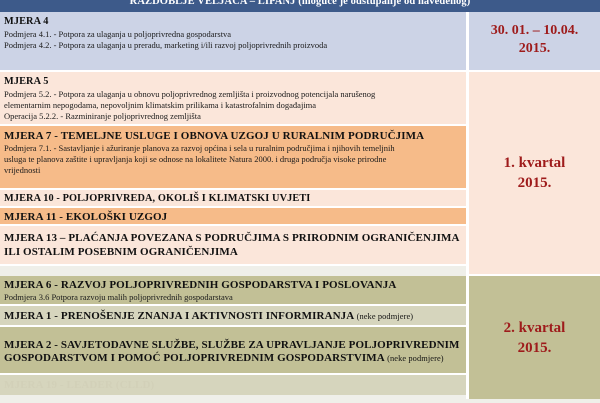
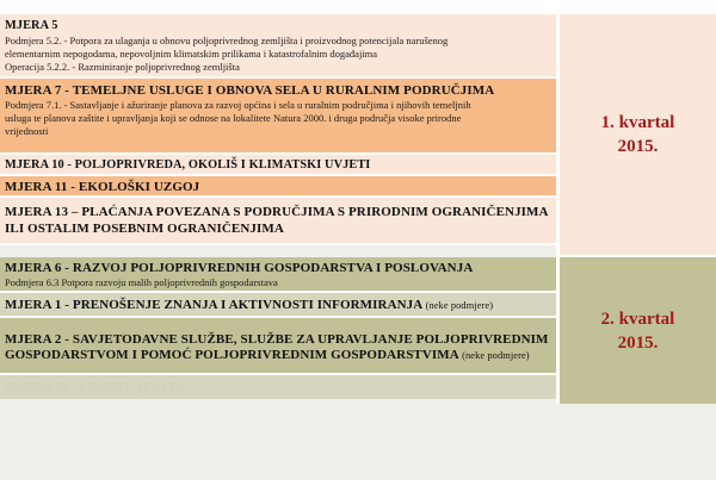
- RAZDOBLJE VELJAČA – LIPANJ (moguće je odstupanje od navedenog)
- MJERA 4 Podmjera 4.1. - Potpora za ulaganja u poljoprivredna gospodarstva Podmjera 4.2. - Potpora za ulaganja u preradu, marketing i/ili razvoj poljoprivrednih proizvoda	30. 01. – 10.04. 2015.
- MJERA 5 Podmjera 5.2. - Potpora za ulaganja u obnovu poljoprivrednog zemljišta i proizvodnog potencijala narušenog elementarnim nepogodama, nepovoljnim klimatskim prilikama i katastrofalnim događajima Operacija 5.2.2. - Razminiranje poljoprivrednog zemljišta MJERA 7 - TEMELJNE USLUGE I OBNOVA UZGOJ U RURALNIM PODRUČJIMA Podmjera 7.1. - Sastavljanje i ažuriranje planova za razvoj općina i sela u ruralnim područjima i njihovih temeljnih usluga te planova zaštite i upravljanja koji se odnose na lokalitete Natura 2000. i druga područja visoke prirodne vrijednosti MJERA 10 - POLJOPRIVREDA, OKOLIŠ I KLIMATSKI UVJETI MJERA 11 - EKOLOŠKI UZGOJ MJERA 13 – PLAĆANJA POVEZANA S PODRUČJIMA S PRIRODNIM OGRANIČENJIMA ILI OSTALIM POSEBNIM OGRANIČENJIMA	1. kvartal 2015.
+ MJERA 5 Podmjera 5.2. - Potpora za ulaganja u obnovu poljoprivrednog zemljišta i proizvodnog potencijala narušenog elementarnim nepogodama, nepovoljnim klimatskim prilikama i katastrofalnim događajima Operacija 5.2.2. - Razminiranje poljoprivrednog zemljišta MJERA 7 - TEMELJNE USLUGE I OBNOVA SELA U RURALNIM PODRUČJIMA Podmjera 7.1. - Sastavljanje i ažuriranje planova za razvoj općina i sela u ruralnim područjima i njihovih temeljnih usluga te planova zaštite i upravljanja koji se odnose na lokalitete Natura 2000. i druga područja visoke prirodne vrijednosti MJERA 10 - POLJOPRIVREDA, OKOLIŠ I KLIMATSKI UVJETI MJERA 11 - EKOLOŠKI UZGOJ MJERA 13 – PLAĆANJA POVEZANA S PODRUČJIMA S PRIRODNIM OGRANIČENJIMA ILI OSTALIM POSEBNIM OGRANIČENJIMA	1. kvartal 2015.
- MJERA 6 - RAZVOJ POLJOPRIVREDNIH GOSPODARSTVA I POSLOVANJA Podmjera 3.6 Potpora razvoju malih poljoprivrednih gospodarstava MJERA 1 - PRENOŠENJE ZNANJA I AKTIVNOSTI INFORMIRANJA (neke podmjere) MJERA 2 - SAVJETODAVNE SLUŽBE, SLUŽBE ZA UPRAVLJANJE POLJOPRIVREDNIM GOSPODARSTVOM I POMOĆ POLJOPRIVREDNIM GOSPODARSTVIMA (neke podmjere)	2. kvartal 2015.
+ MJERA 6 - RAZVOJ POLJOPRIVREDNIH GOSPODARSTVA I POSLOVANJA Podmjera 6.3 Potpora razvoju malih poljoprivrednih gospodarstava MJERA 1 - PRENOŠENJE ZNANJA I AKTIVNOSTI INFORMIRANJA (neke podmjere) MJERA 2 - SAVJETODAVNE SLUŽBE, SLUŽBE ZA UPRAVLJANJE POLJOPRIVREDNIM GOSPODARSTVOM I POMOĆ POLJOPRIVREDNIM GOSPODARSTVIMA (neke podmjere)	2. kvartal 2015.
